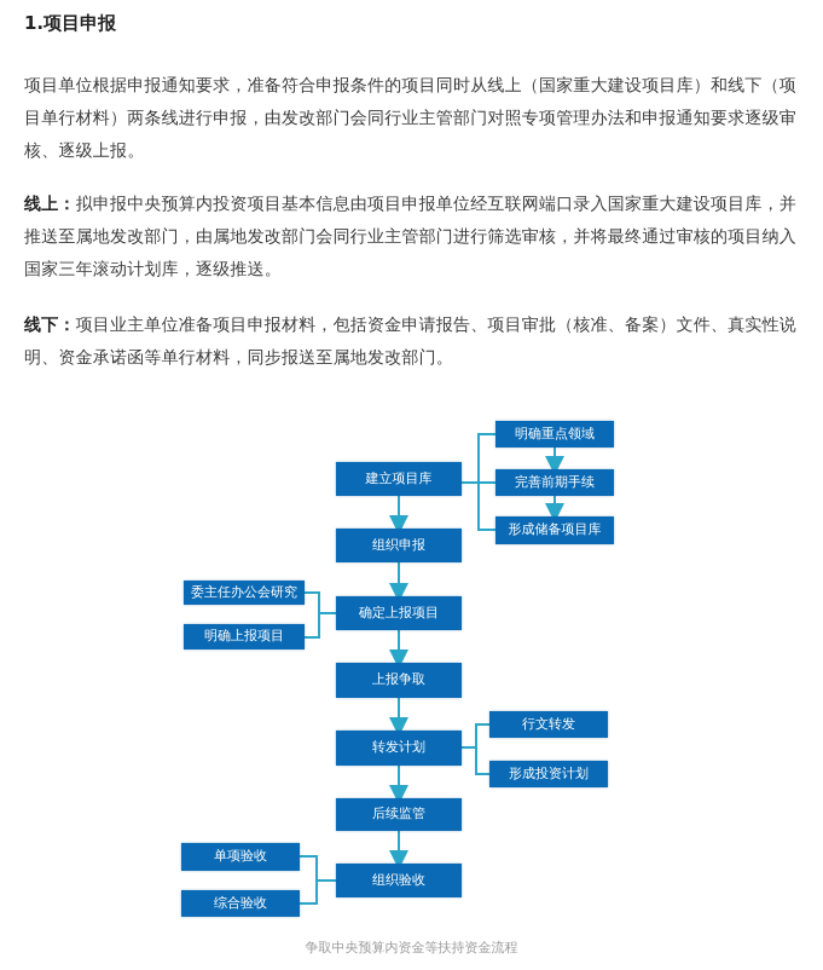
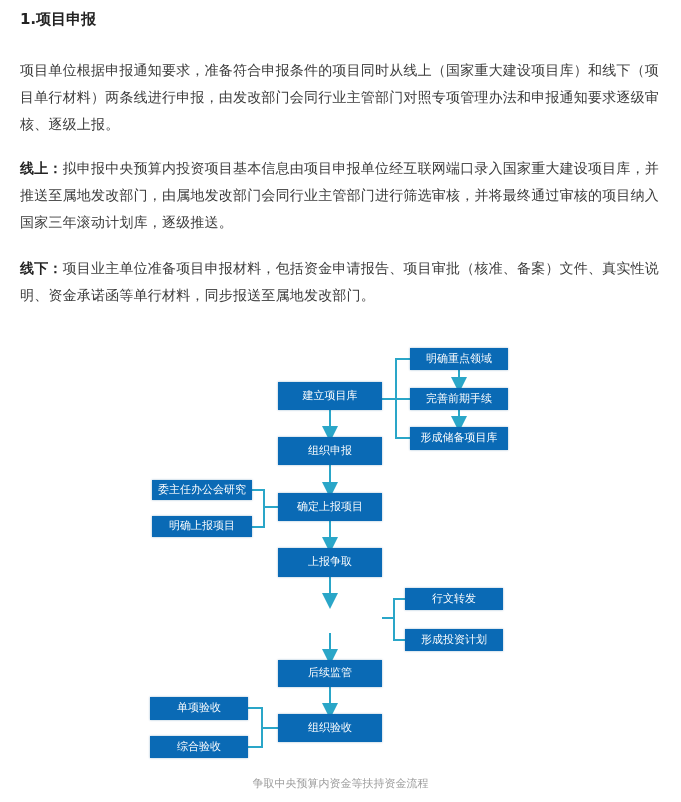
  1.项目申报
  项目单位根据申报通知要求，准备符合申报条件的项目同时从线上（国家重大建设项目库）和线下（项目单行材料）两条线进行申报，由发改部门会同行业主管部门对照专项管理办法和申报通知要求逐级审核、逐级上报。
  线上：拟申报中央预算内投资项目基本信息由项目申报单位经互联网端口录入国家重大建设项目库，并推送至属地发改部门，由属地发改部门会同行业主管部门进行筛选审核，并将最终通过审核的项目纳入国家三年滚动计划库，逐级推送。
  线下：项目业主单位准备项目申报材料，包括资金申请报告、项目审批（核准、备案）文件、真实性说明、资金承诺函等单行材料，同步报送至属地发改部门。
  建立项目库
  组织申报
  确定上报项目
  上报争取
- 转发计划
  后续监管
  组织验收
  明确重点领域
  完善前期手续
  形成储备项目库
  委主任办公会研究
  明确上报项目
  行文转发
  形成投资计划
  单项验收
  综合验收
  争取中央预算内资金等扶持资金流程
